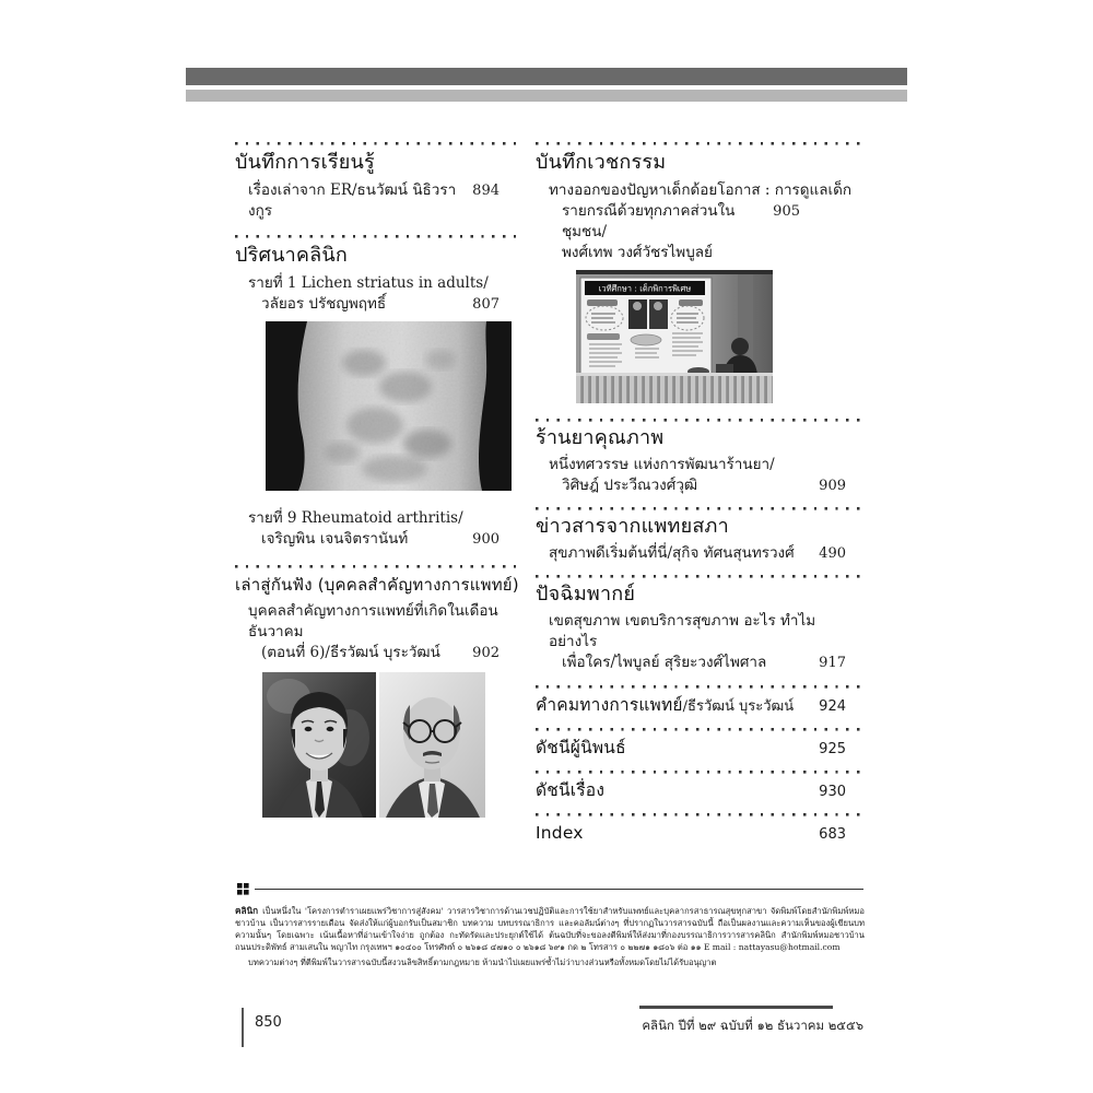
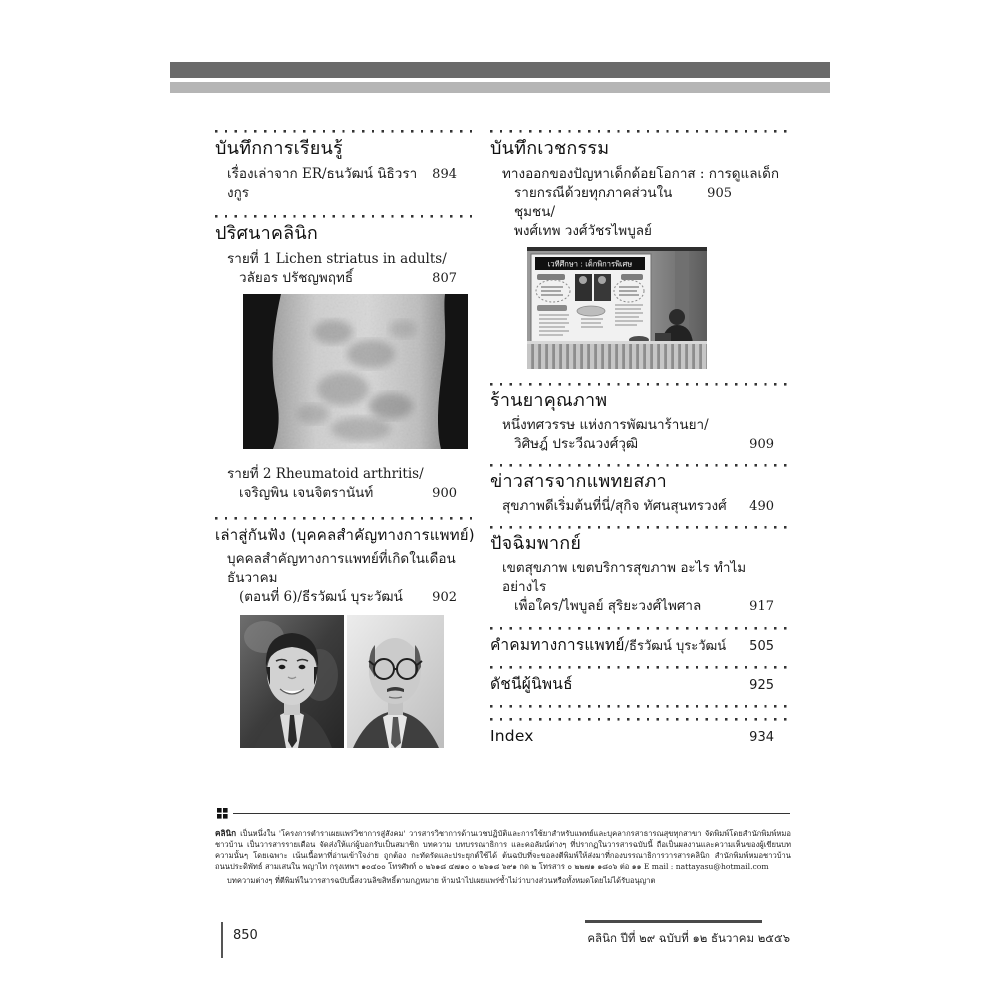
  บันทึกการเรียนรู้
  เรื่องเล่าจาก ER/ธนวัฒน์ นิธิวรางกูร
  894
  ปริศนาคลินิก
  รายที่ 1 Lichen striatus in adults/
  วลัยอร ปรัชญพฤทธิ์
  807
- รายที่ 9 Rheumatoid arthritis/
+ รายที่ 2 Rheumatoid arthritis/
  เจริญพิน เจนจิตรานันท์
  900
  เล่าสู่กันฟัง (บุคคลสำคัญทางการแพทย์)
  บุคคลสำคัญทางการแพทย์ที่เกิดในเดือนธันวาคม
  (ตอนที่ 6)/ธีรวัฒน์ บุระวัฒน์
  902
  บันทึกเวชกรรม
  ทางออกของปัญหาเด็กด้อยโอกาส : การดูแลเด็ก
  รายกรณีด้วยทุกภาคส่วนในชุมชน/
  905
  พงศ์เทพ วงศ์วัชรไพบูลย์
  เวทีศึกษา : เด็กพิการพิเศษ
  ร้านยาคุณภาพ
  หนึ่งทศวรรษ แห่งการพัฒนาร้านยา/
  วิศิษฎ์ ประวีณวงศ์วุฒิ
  909
  ข่าวสารจากแพทยสภา
  สุขภาพดีเริ่มต้นที่นี่/สุกิจ ทัศนสุนทรวงศ์
  490
  ปัจฉิมพากย์
  เขตสุขภาพ เขตบริการสุขภาพ อะไร ทำไม อย่างไร
  เพื่อใคร/ไพบูลย์ สุริยะวงศ์ไพศาล
  917
  คำคมทางการแพทย์/ธีรวัฒน์ บุระวัฒน์
- 924
+ 505
  ดัชนีผู้นิพนธ์
  925
- ดัชนีเรื่อง
- 930
  Index
- 683
+ 934
  คลินิก เป็นหนึ่งใน 'โครงการตำราเผยแพร่วิชาการสู่สังคม' วารสารวิชาการด้านเวชปฏิบัติและการใช้ยาสำหรับแพทย์และบุคลากรสาธารณสุขทุกสาขา จัดพิมพ์โดยสำนักพิมพ์หมอชาวบ้าน เป็นวารสารรายเดือน จัดส่งให้แก่ผู้บอกรับเป็นสมาชิก บทความ บทบรรณาธิการ และคอลัมน์ต่างๆ ที่ปรากฏในวารสารฉบับนี้ ถือเป็นผลงานและความเห็นของผู้เขียนบทความนั้นๆ โดยเฉพาะ เน้นเนื้อหาที่อ่านเข้าใจง่าย ถูกต้อง กะทัดรัดและประยุกต์ใช้ได้ ต้นฉบับที่จะขอลงตีพิมพ์ให้ส่งมาที่กองบรรณาธิการวารสารคลินิก สำนักพิมพ์หมอชาวบ้าน ถนนประดิพัทธ์ สามเสนใน พญาไท กรุงเทพฯ ๑๐๔๐๐ โทรศัพท์ ๐ ๒๖๑๘ ๔๗๑๐ ๐ ๒๖๑๘ ๖๙๑ กด ๒ โทรสาร ๐ ๒๒๗๑ ๑๘๐๖ ต่อ ๑๑ E mail : nattayasu@hotmail.com
  บทความต่างๆ ที่ตีพิมพ์ในวารสารฉบับนี้สงวนลิขสิทธิ์ตามกฎหมาย ห้ามนำไปเผยแพร่ซ้ำไม่ว่าบางส่วนหรือทั้งหมดโดยไม่ได้รับอนุญาต
  850
  คลินิก ปีที่ ๒๙ ฉบับที่ ๑๒ ธันวาคม ๒๕๕๖
